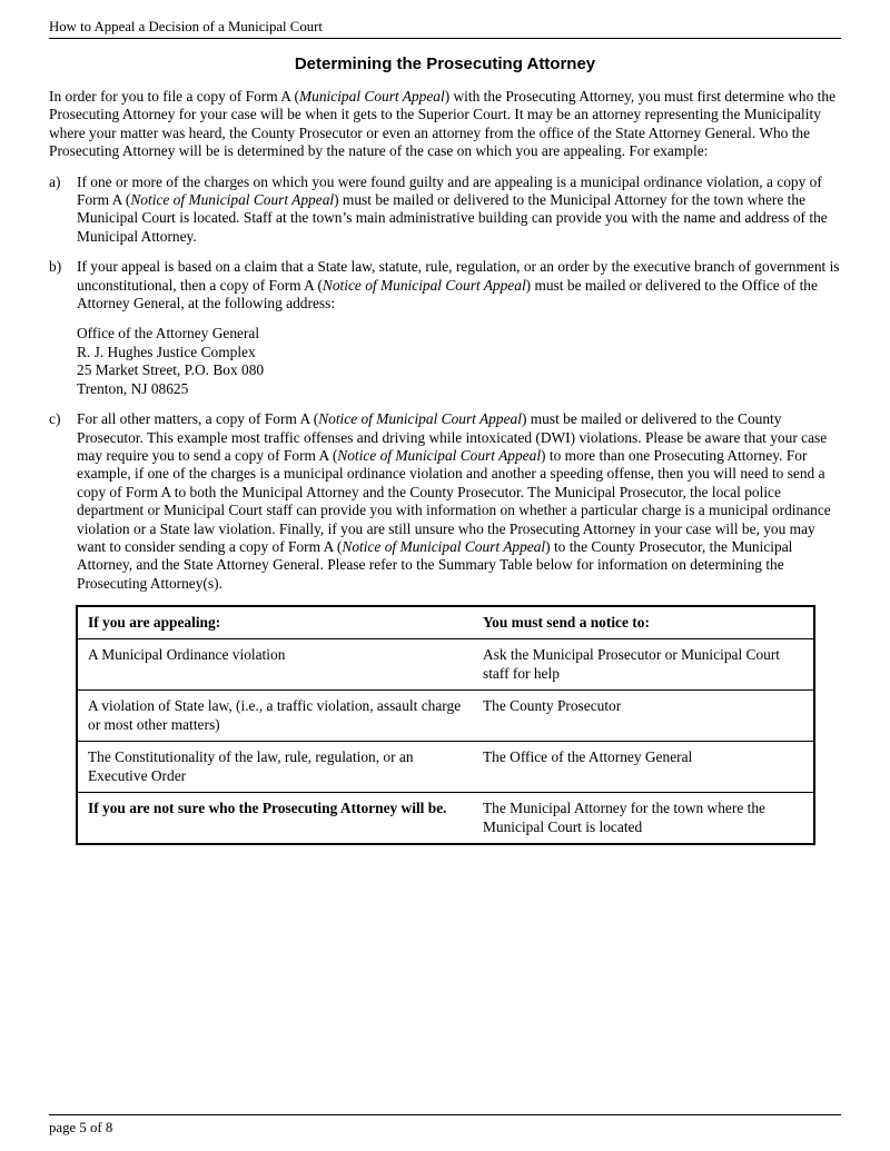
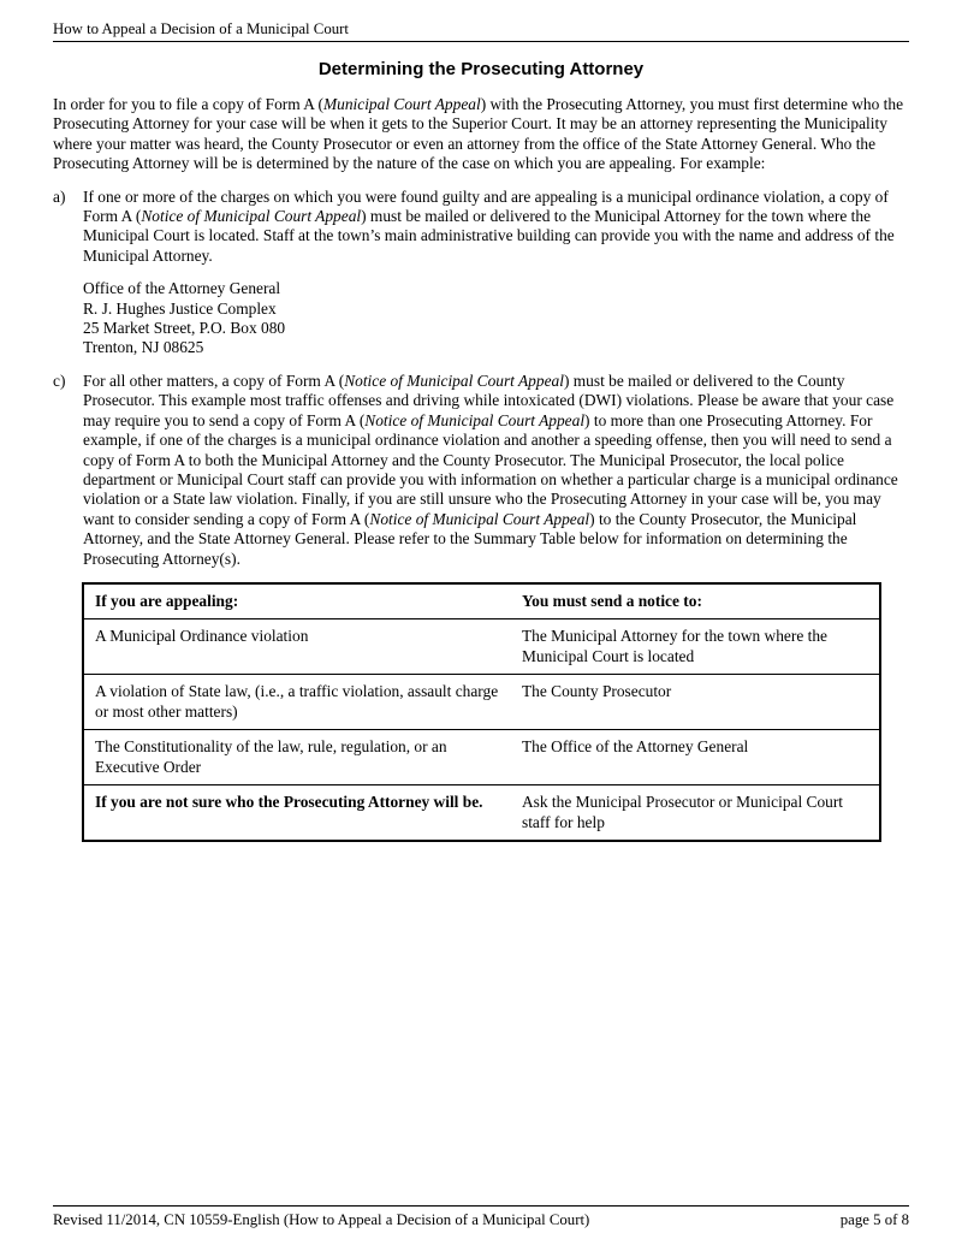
  How to Appeal a Decision of a Municipal Court
  Determining the Prosecuting Attorney
  In order for you to file a copy of Form A (Municipal Court Appeal) with the Prosecuting Attorney, you must first determine who the Prosecuting Attorney for your case will be when it gets to the Superior Court. It may be an attorney representing the Municipality where your matter was heard, the County Prosecutor or even an attorney from the office of the State Attorney General. Who the Prosecuting Attorney will be is determined by the nature of the case on which you are appealing. For example:
  a)
  If one or more of the charges on which you were found guilty and are appealing is a municipal ordinance violation, a copy of Form A (Notice of Municipal Court Appeal) must be mailed or delivered to the Municipal Attorney for the town where the Municipal Court is located. Staff at the town’s main administrative building can provide you with the name and address of the Municipal Attorney.
- b)
- If your appeal is based on a claim that a State law, statute, rule, regulation, or an order by the executive branch of government is unconstitutional, then a copy of Form A (Notice of Municipal Court Appeal) must be mailed or delivered to the Office of the Attorney General, at the following address:
  Office of the Attorney General
  R. J. Hughes Justice Complex
  25 Market Street, P.O. Box 080
  Trenton, NJ 08625
  c)
  For all other matters, a copy of Form A (Notice of Municipal Court Appeal) must be mailed or delivered to the County Prosecutor. This example most traffic offenses and driving while intoxicated (DWI) violations. Please be aware that your case may require you to send a copy of Form A (Notice of Municipal Court Appeal) to more than one Prosecuting Attorney. For example, if one of the charges is a municipal ordinance violation and another a speeding offense, then you will need to send a copy of Form A to both the Municipal Attorney and the County Prosecutor. The Municipal Prosecutor, the local police department or Municipal Court staff can provide you with information on whether a particular charge is a municipal ordinance violation or a State law violation. Finally, if you are still unsure who the Prosecuting Attorney in your case will be, you may want to consider sending a copy of Form A (Notice of Municipal Court Appeal) to the County Prosecutor, the Municipal Attorney, and the State Attorney General. Please refer to the Summary Table below for information on determining the Prosecuting Attorney(s).
  If you are appealing:	You must send a notice to:
- A Municipal Ordinance violation	Ask the Municipal Prosecutor or Municipal Court staff for help
+ A Municipal Ordinance violation	The Municipal Attorney for the town where the Municipal Court is located
  A violation of State law, (i.e., a traffic violation, assault charge or most other matters)	The County Prosecutor
  The Constitutionality of the law, rule, regulation, or an Executive Order	The Office of the Attorney General
- If you are not sure who the Prosecuting Attorney will be.	The Municipal Attorney for the town where the Municipal Court is located
+ If you are not sure who the Prosecuting Attorney will be.	Ask the Municipal Prosecutor or Municipal Court staff for help
+ Revised 11/2014, CN 10559-English (How to Appeal a Decision of a Municipal Court)
  page 5 of 8
